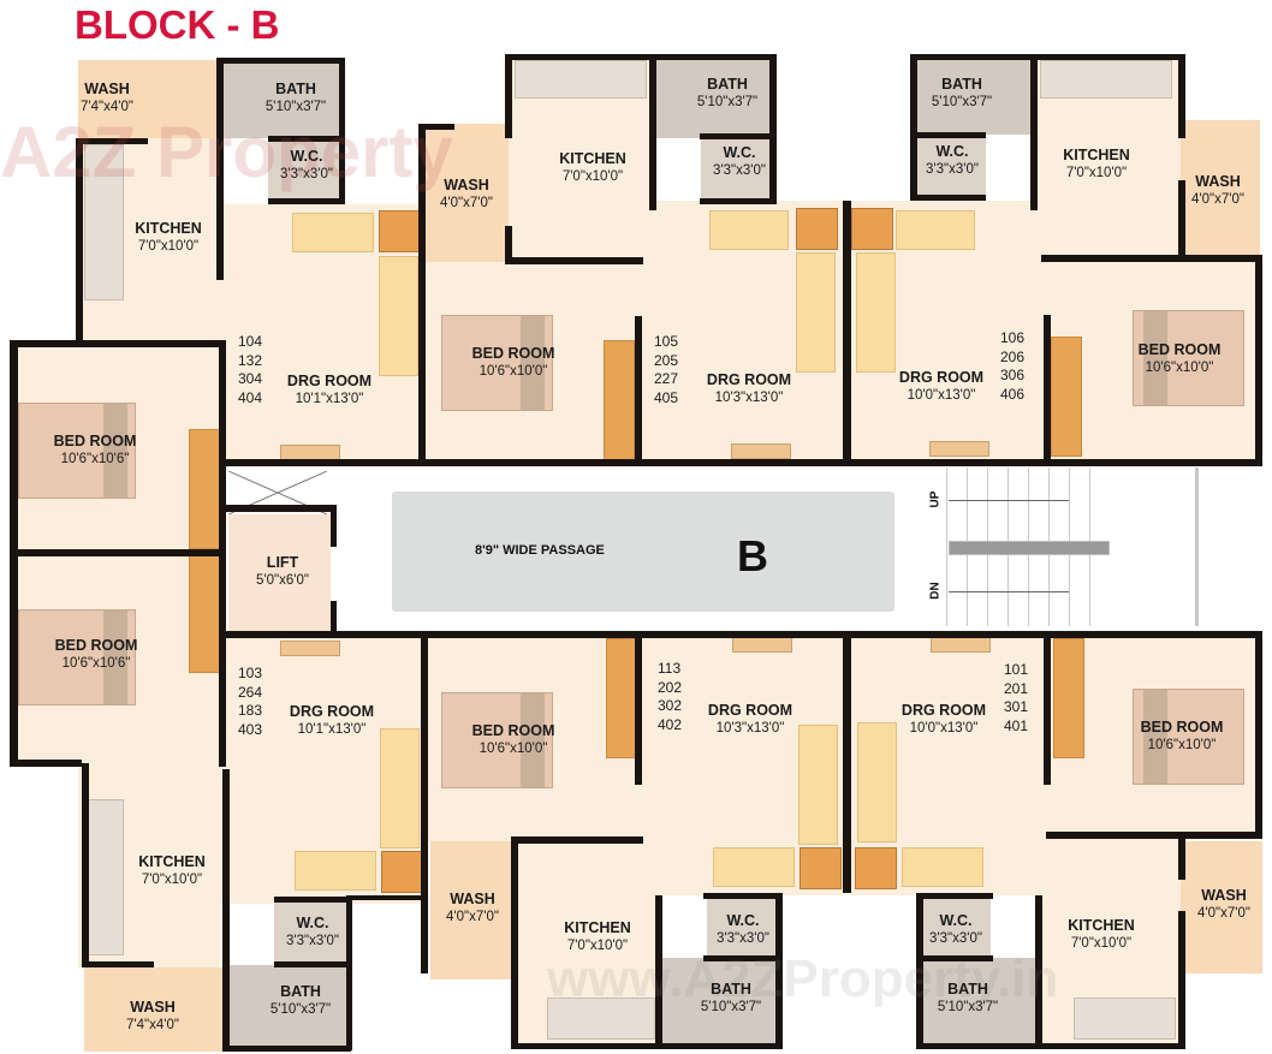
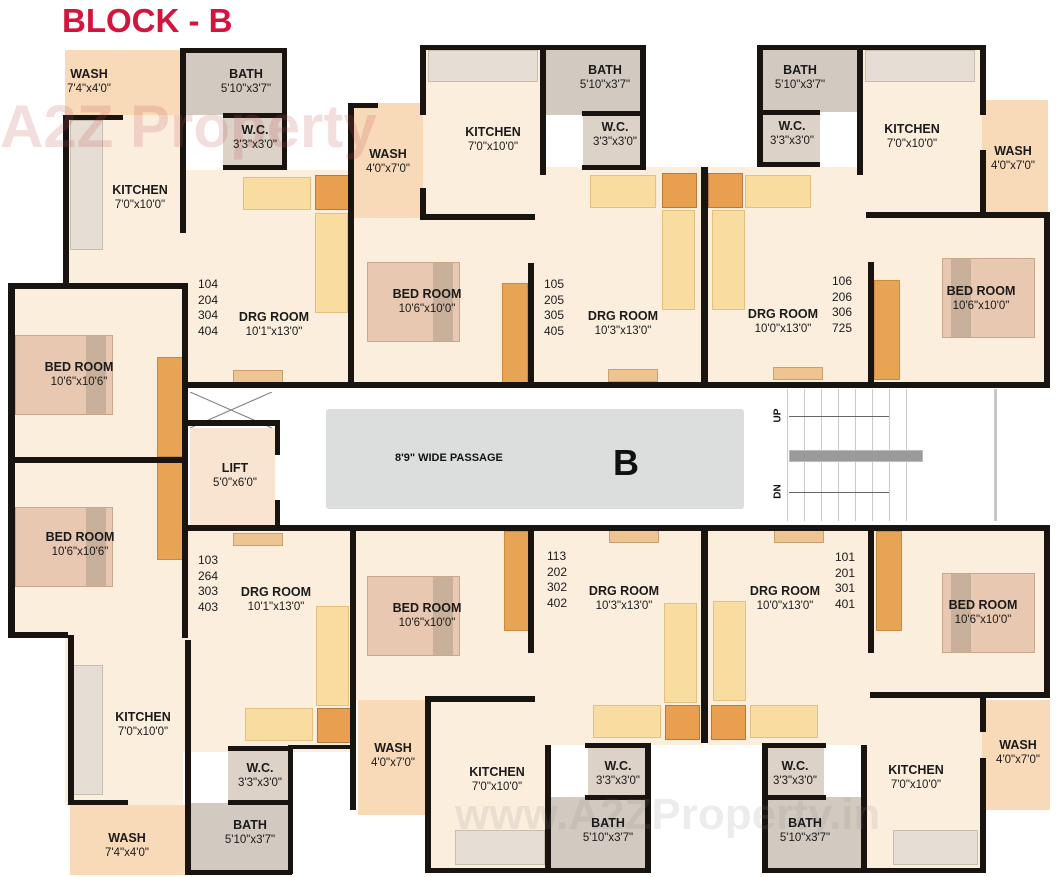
  BLOCK - B
  8'9" WIDE PASSAGE
  B
  A2Z Property
  www.A2ZProperty.in
  WASH
  7'4"x4'0"
  BATH
  5'10"x3'7"
  W.C.
  3'3"x3'0"
  KITCHEN
  7'0"x10'0"
  DRG ROOM
  10'1"x13'0"
  BED ROOM
  10'6"x10'6"
  104
- 132
+ 204
  304
  404
  LIFT
  5'0"x6'0"
  BED ROOM
  10'6"x10'6"
  103
  264
- 183
+ 303
  403
  DRG ROOM
  10'1"x13'0"
  KITCHEN
  7'0"x10'0"
  W.C.
  3'3"x3'0"
  BATH
  5'10"x3'7"
  WASH
  7'4"x4'0"
  WASH
  4'0"x7'0"
  KITCHEN
  7'0"x10'0"
  BATH
  5'10"x3'7"
  W.C.
  3'3"x3'0"
  BED ROOM
  10'6"x10'0"
  105
  205
- 227
+ 305
  405
  DRG ROOM
  10'3"x13'0"
  BATH
  5'10"x3'7"
  W.C.
  3'3"x3'0"
  KITCHEN
  7'0"x10'0"
  WASH
  4'0"x7'0"
  DRG ROOM
  10'0"x13'0"
  106
  206
  306
- 406
+ 725
  BED ROOM
  10'6"x10'0"
  BED ROOM
  10'6"x10'0"
  113
  202
  302
  402
  DRG ROOM
  10'3"x13'0"
  WASH
  4'0"x7'0"
  KITCHEN
  7'0"x10'0"
  W.C.
  3'3"x3'0"
  BATH
  5'10"x3'7"
  DRG ROOM
  10'0"x13'0"
  101
  201
  301
  401
  BED ROOM
  10'6"x10'0"
  WASH
  4'0"x7'0"
  W.C.
  3'3"x3'0"
  KITCHEN
  7'0"x10'0"
  BATH
  5'10"x3'7"
